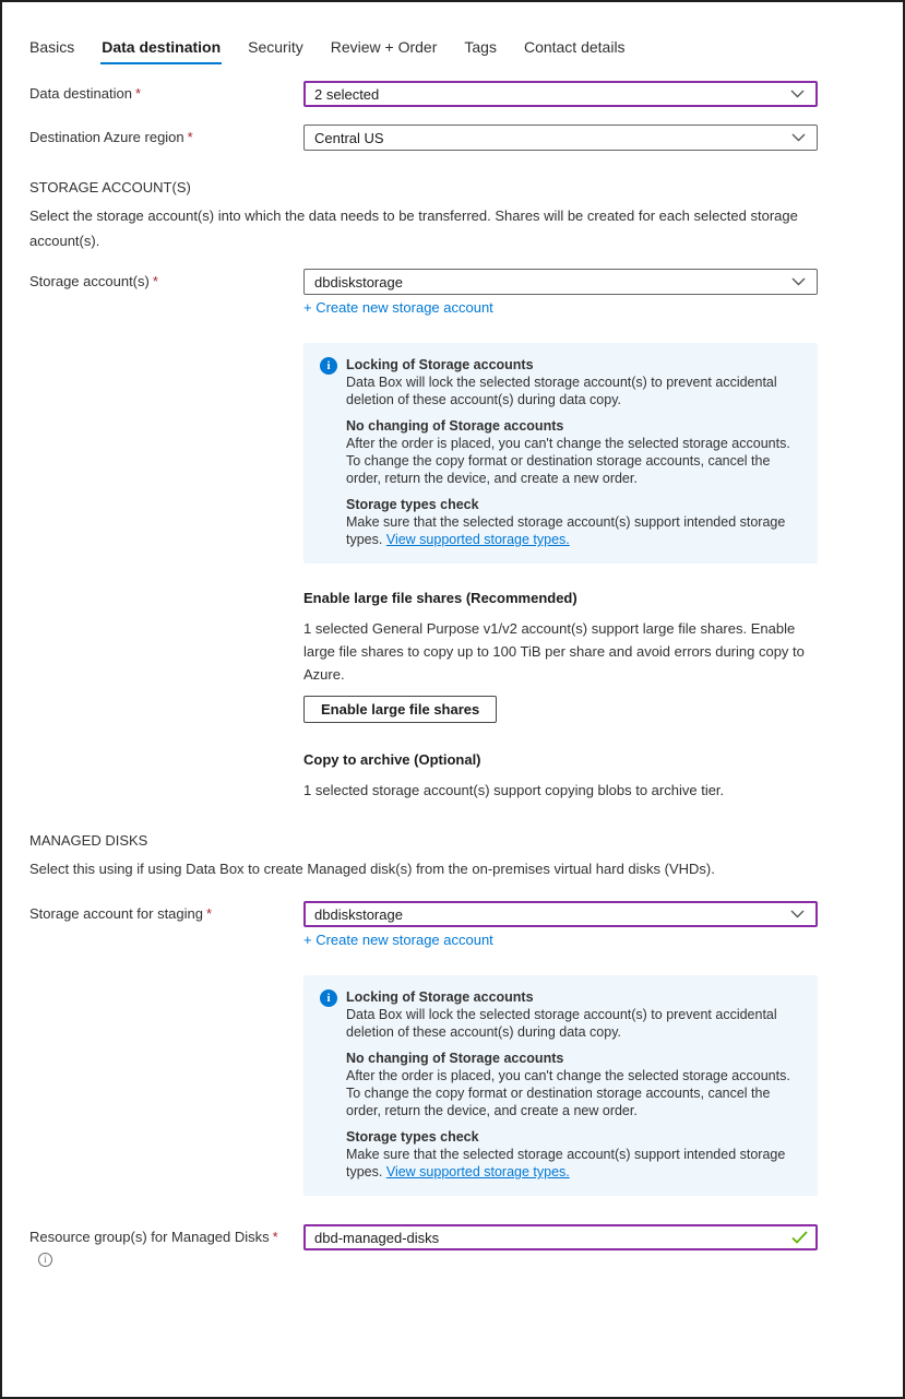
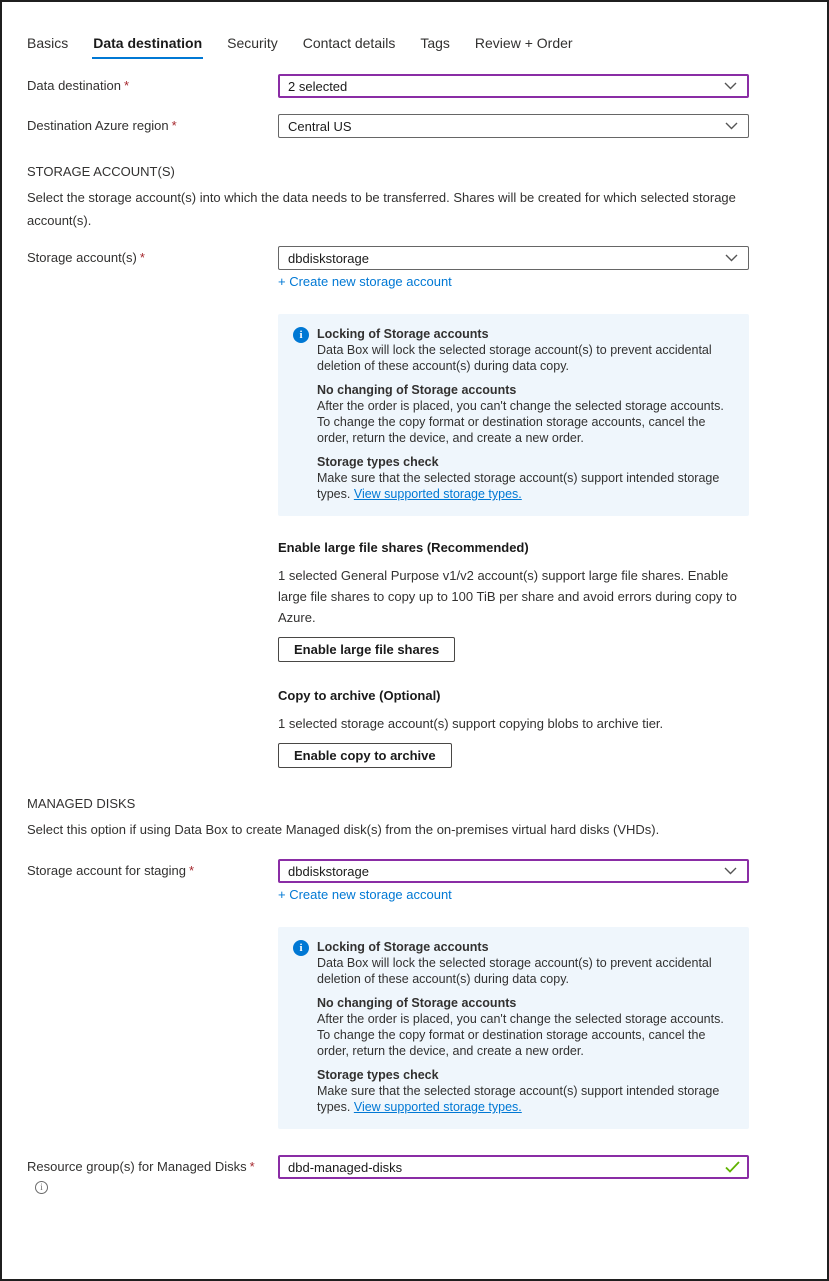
  Basics
  Data destination
  Security
- Review + Order
+ Contact details
  Tags
- Contact details
+ Review + Order
  Data destination *
  2 selected
  Destination Azure region *
  Central US
  STORAGE ACCOUNT(S)
- Select the storage account(s) into which the data needs to be transferred. Shares will be created for each selected storage account(s).
+ Select the storage account(s) into which the data needs to be transferred. Shares will be created for which selected storage account(s).
  Storage account(s) *
  dbdiskstorage
  + Create new storage account
  i
  Locking of Storage accounts
  Data Box will lock the selected storage account(s) to prevent accidental deletion of these account(s) during data copy.
  No changing of Storage accounts
  After the order is placed, you can't change the selected storage accounts. To change the copy format or destination storage accounts, cancel the order, return the device, and create a new order.
  Storage types check
  Make sure that the selected storage account(s) support intended storage types. View supported storage types.
  Enable large file shares (Recommended)
  1 selected General Purpose v1/v2 account(s) support large file shares. Enable large file shares to copy up to 100 TiB per share and avoid errors during copy to Azure.
  Enable large file shares
  Copy to archive (Optional)
  1 selected storage account(s) support copying blobs to archive tier.
+ Enable copy to archive
  MANAGED DISKS
- Select this using if using Data Box to create Managed disk(s) from the on-premises virtual hard disks (VHDs).
+ Select this option if using Data Box to create Managed disk(s) from the on-premises virtual hard disks (VHDs).
  Storage account for staging *
  dbdiskstorage
  + Create new storage account
  i
  Locking of Storage accounts
  Data Box will lock the selected storage account(s) to prevent accidental deletion of these account(s) during data copy.
  No changing of Storage accounts
  After the order is placed, you can't change the selected storage accounts. To change the copy format or destination storage accounts, cancel the order, return the device, and create a new order.
  Storage types check
  Make sure that the selected storage account(s) support intended storage types. View supported storage types.
  Resource group(s) for Managed Disks *
  i
  dbd-managed-disks
